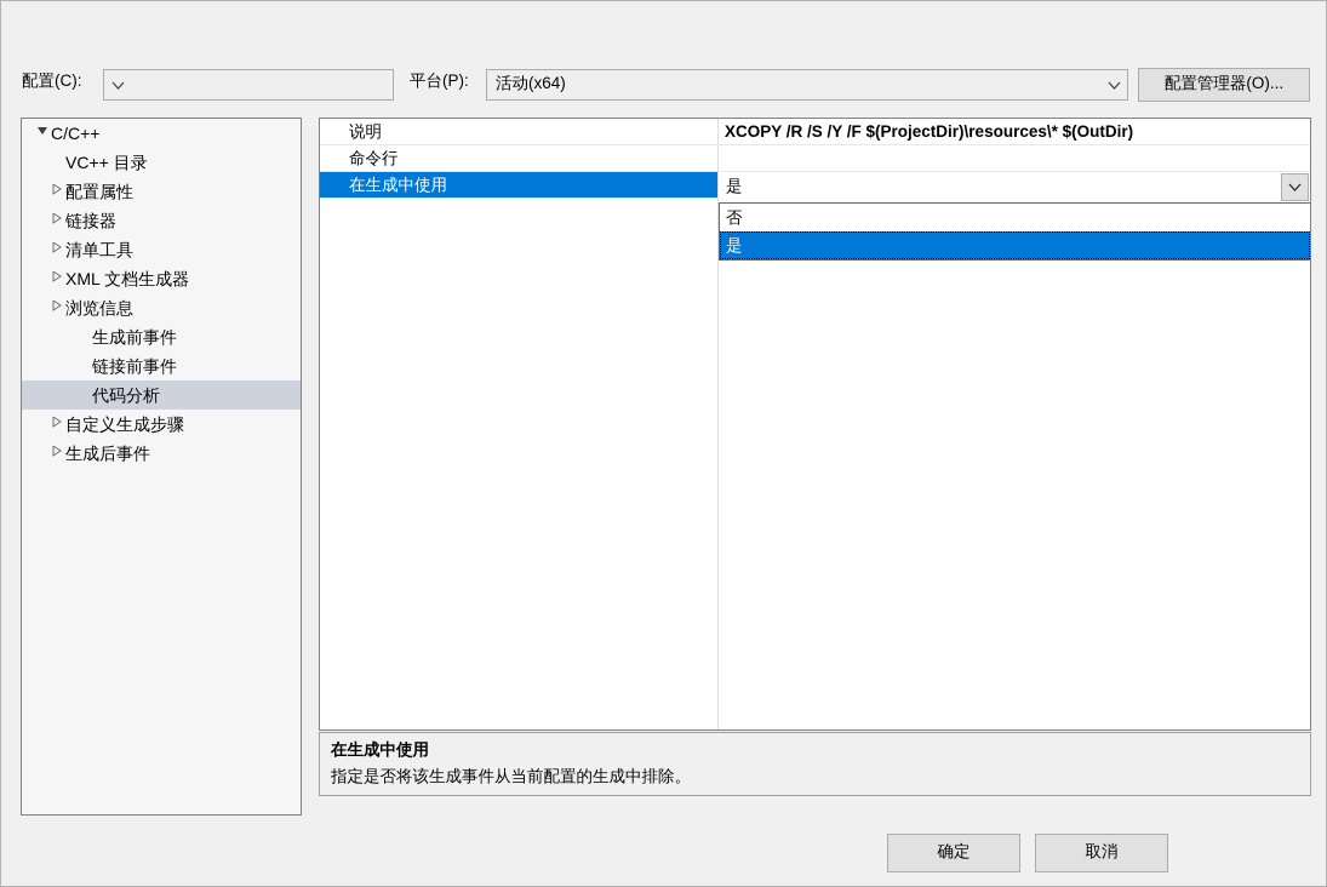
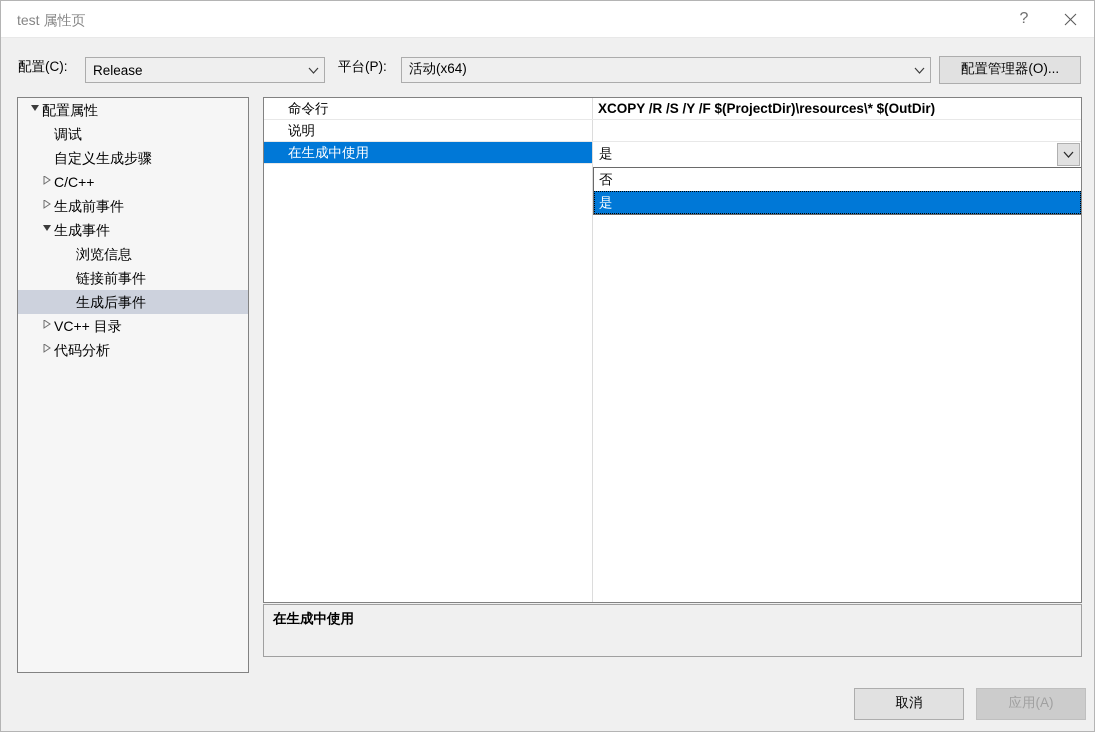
+ test 属性页
+ ?
  配置(C):
+ Release
  平台(P):
  活动(x64)
  配置管理器(O)...
- C/C++
+ 配置属性
+ 调试
- VC++ 目录
+ 自定义生成步骤
- 配置属性
+ C/C++
- 链接器
- 清单工具
- XML 文档生成器
- 浏览信息
+ 生成前事件
+ 生成事件
- 生成前事件
+ 浏览信息
  链接前事件
- 代码分析
+ 生成后事件
- 自定义生成步骤
+ VC++ 目录
- 生成后事件
+ 代码分析
- 说明
+ 命令行
  XCOPY /R /S /Y /F $(ProjectDir)\resources\* $(OutDir)
- 命令行
+ 说明
  在生成中使用
  是
  否
  是
  在生成中使用
- 指定是否将该生成事件从当前配置的生成中排除。
- 确定
  取消
+ 应用(A)
